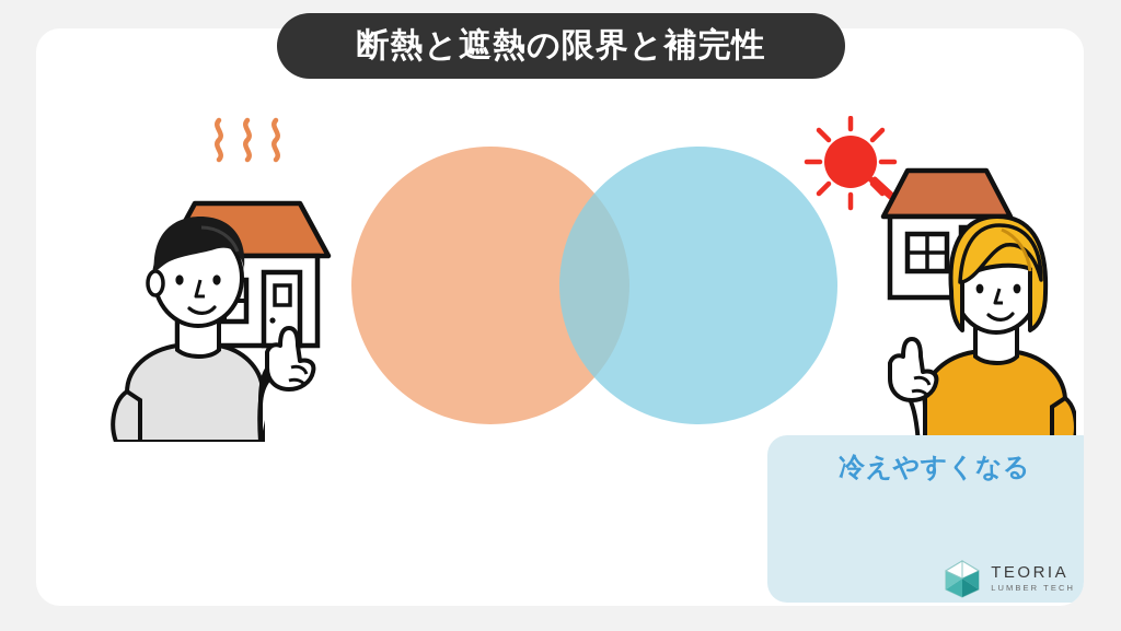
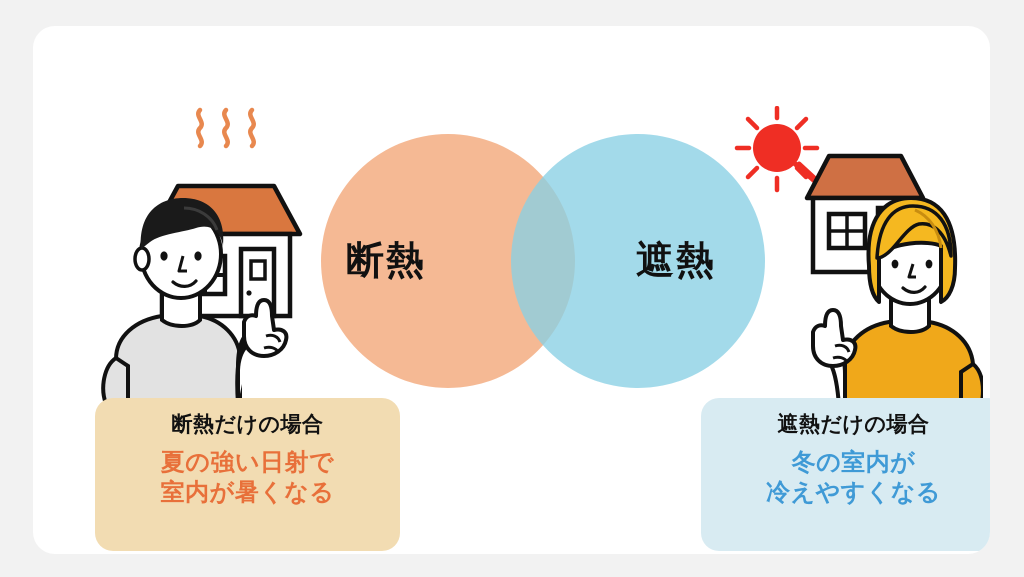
+ 断熱
+ 遮熱
+ 断熱だけの場合
+ 夏の強い日射で
+ 室内が暑くなる
+ 遮熱だけの場合
+ 冬の室内が
  冷えやすくなる
- TEORIA
- LUMBER TECH
- 断熱と遮熱の限界と補完性
